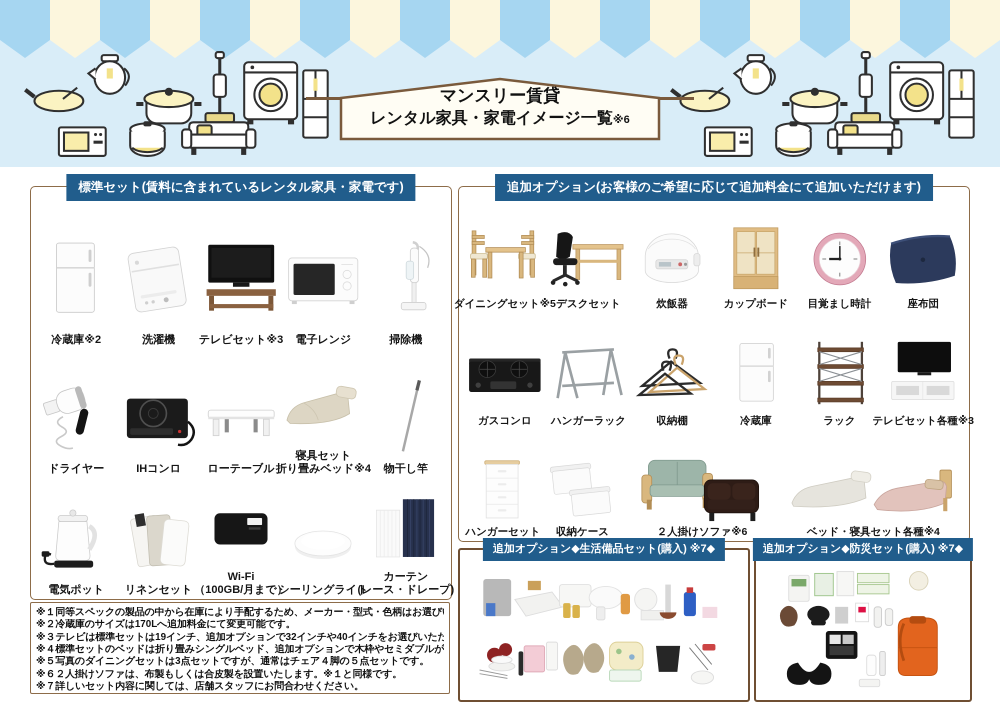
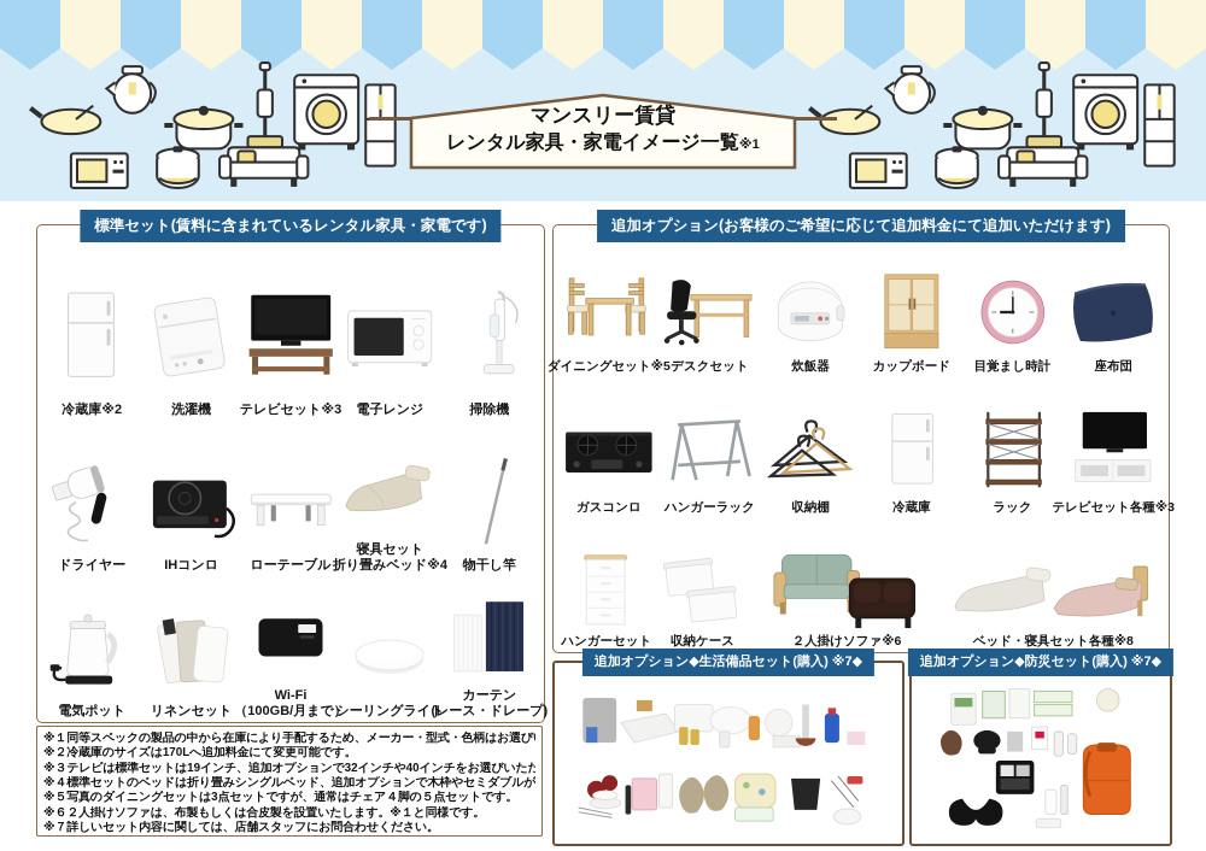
  マンスリー賃貸
- レンタル家具・家電イメージ一覧※6
+ レンタル家具・家電イメージ一覧※1
  標準セット(賃料に含まれているレンタル家具・家電です)
  冷蔵庫※2
  洗濯機
  テレビセット※3
  電子レンジ
  掃除機
  ドライヤー
  IHコンロ
  ローテーブル
  寝具セット
  折り畳みベッド※4
  物干し竿
  電気ポット
  リネンセット
  Wi-Fi
  （100GB/月まで）
  シーリングライト
  カーテン
  (レース・ドレープ)
  追加オプション(お客様のご希望に応じて追加料金にて追加いただけます)
  ダイニングセット※5
  デスクセット
  炊飯器
  カップボード
  目覚まし時計
  座布団
  ガスコンロ
  ハンガーラック
  収納棚
  冷蔵庫
  ラック
  テレビセット各種※3
  ハンガーセット
  収納ケース
  ２人掛けソファ※6
- ベッド・寝具セット各種※4
+ ベッド・寝具セット各種※8
  ※１同等スペックの製品の中から在庫により手配するため、メーカー・型式・色柄はお選び
  ※２冷蔵庫のサイズは170Lへ追加料金にて変更可能です。
  ※３テレビは標準セットは19インチ、追加オプションで32インチや40インチをお選びいただ
  ※４標準セットのベッドは折り畳みシングルベッド、追加オプションで木枠やセミダブルが
  ※５写真のダイニングセットは3点セットですが、通常はチェア４脚の５点セットです。
  ※６２人掛けソファは、布製もしくは合皮製を設置いたします。※１と同様です。
  ※７詳しいセット内容に関しては、店舗スタッフにお問合わせください。
  追加オプション◆生活備品セット(購入) ※7◆
  追加オプション◆防災セット(購入) ※7◆
